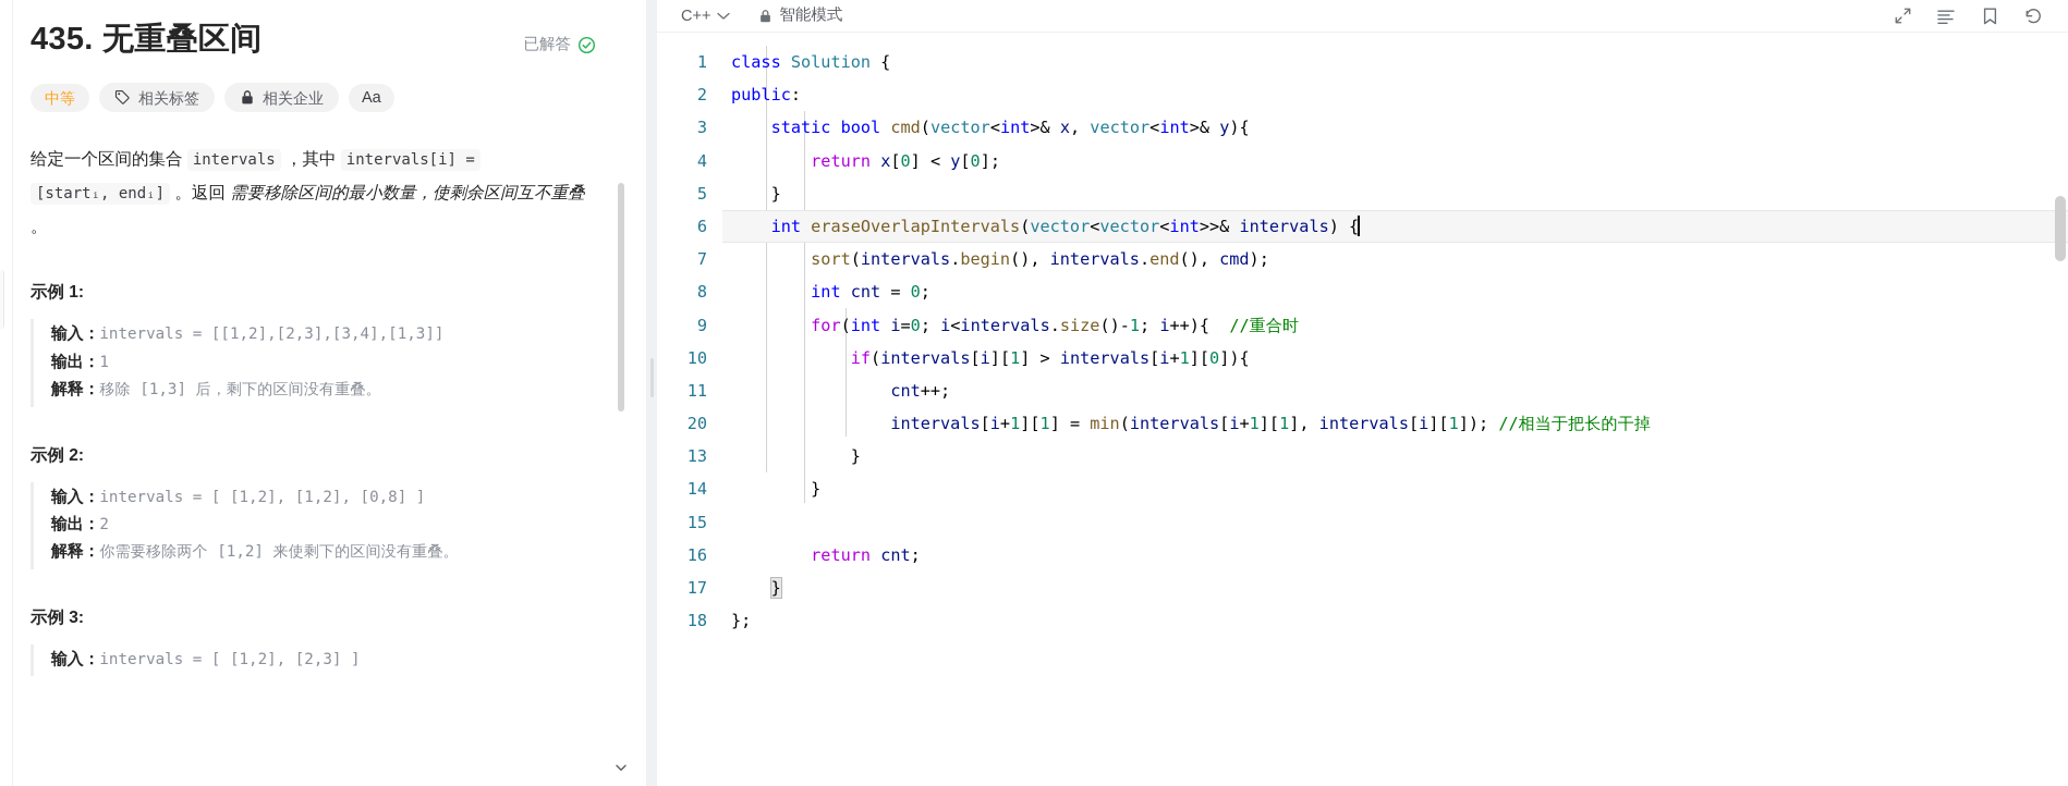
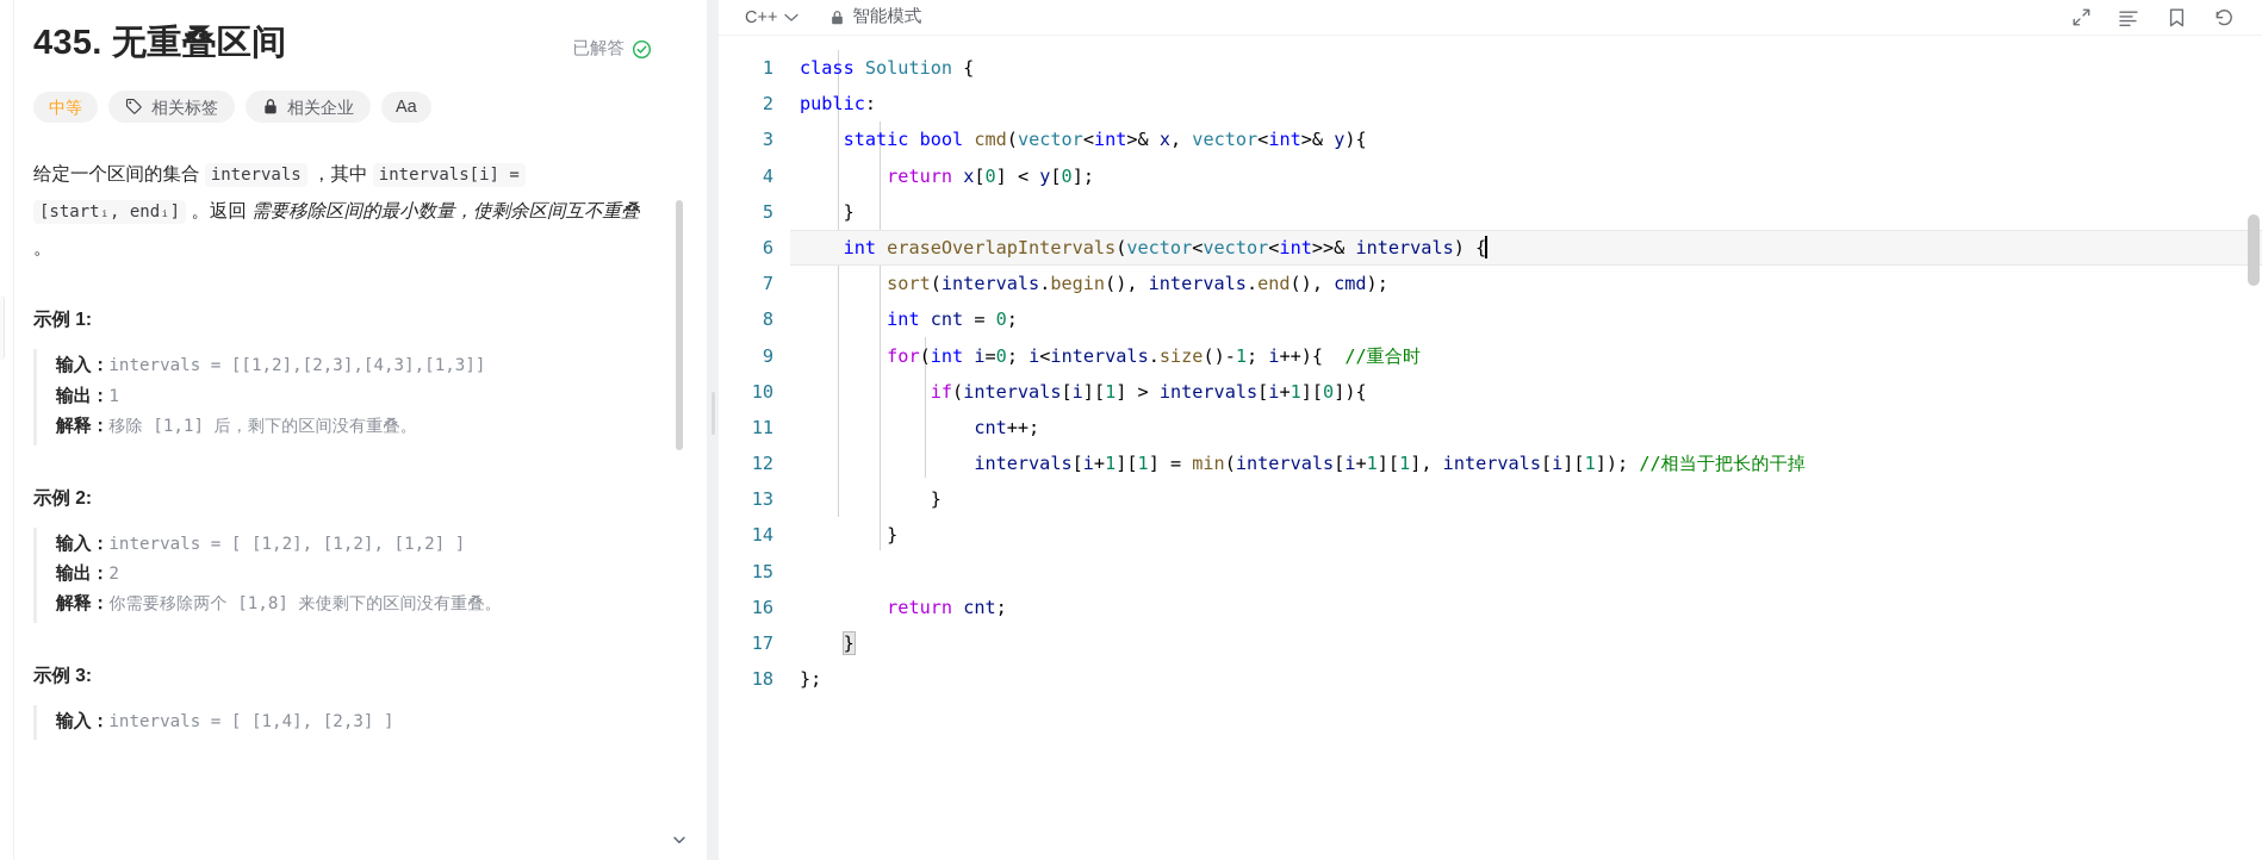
  435. 无重叠区间
  已解答
  中等
  相关标签
  相关企业
  Aa
  给定一个区间的集合 intervals ，其中 intervals[i] = [startᵢ, endᵢ] 。返回 需要移除区间的最小数量，使剩余区间互不重叠 。
  示例 1:
- 输入：intervals = [[1,2],[2,3],[3,4],[1,3]]
+ 输入：intervals = [[1,2],[2,3],[4,3],[1,3]]
  输出：1
- 解释：移除 [1,3] 后，剩下的区间没有重叠。
+ 解释：移除 [1,1] 后，剩下的区间没有重叠。
  示例 2:
- 输入：intervals = [ [1,2], [1,2], [0,8] ]
+ 输入：intervals = [ [1,2], [1,2], [1,2] ]
  输出：2
- 解释：你需要移除两个 [1,2] 来使剩下的区间没有重叠。
+ 解释：你需要移除两个 [1,8] 来使剩下的区间没有重叠。
  示例 3:
- 输入：intervals = [ [1,2], [2,3] ]
+ 输入：intervals = [ [1,4], [2,3] ]
  C++
  智能模式
  1
  2
  3
  4
  5
  6
  7
  8
  9
  10
  11
- 20
+ 12
  13
  14
  15
  16
  17
  18
  class Solution {
  public:
  static bool cmd(vector<int>& x, vector<int>& y){
  return x[0] < y[0];
  }
  int eraseOverlapIntervals(vector<vector<int>>& intervals) {
  sort(intervals.begin(), intervals.end(), cmd);
  int cnt = 0;
  for(int i=0; i<intervals.size()-1; i++){ //重合时
  if(intervals[i][1] > intervals[i+1][0]){
  cnt++;
  intervals[i+1][1] = min(intervals[i+1][1], intervals[i][1]); //相当于把长的干掉
  }
  }
  return cnt;
  }
  };
